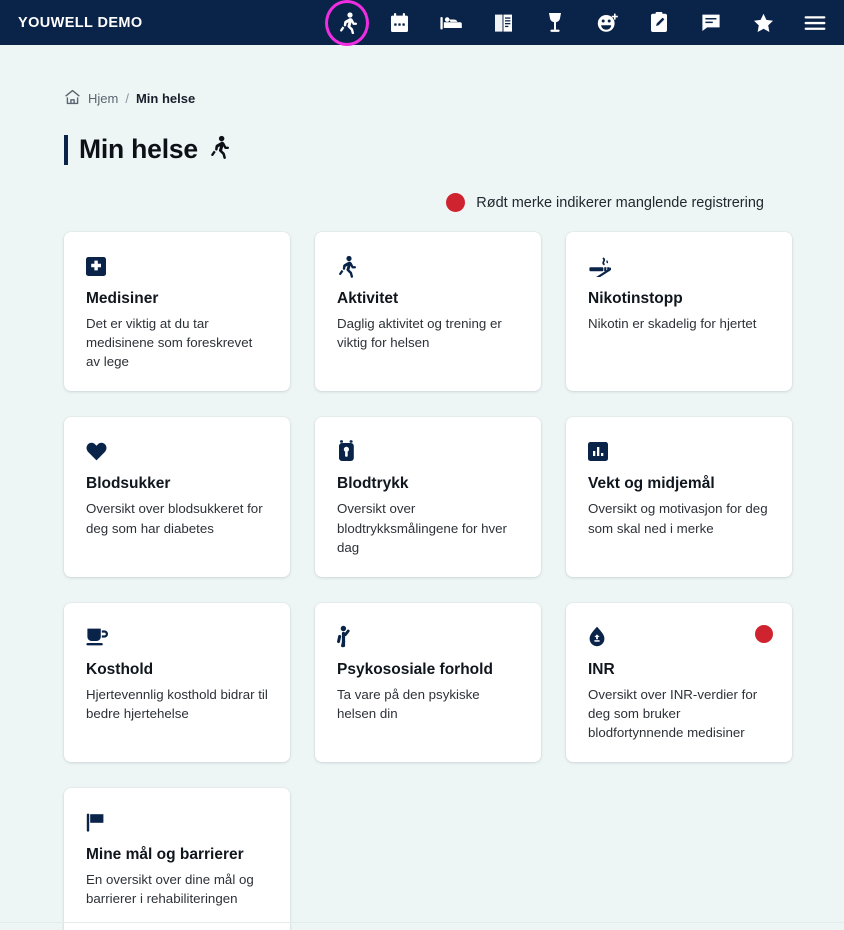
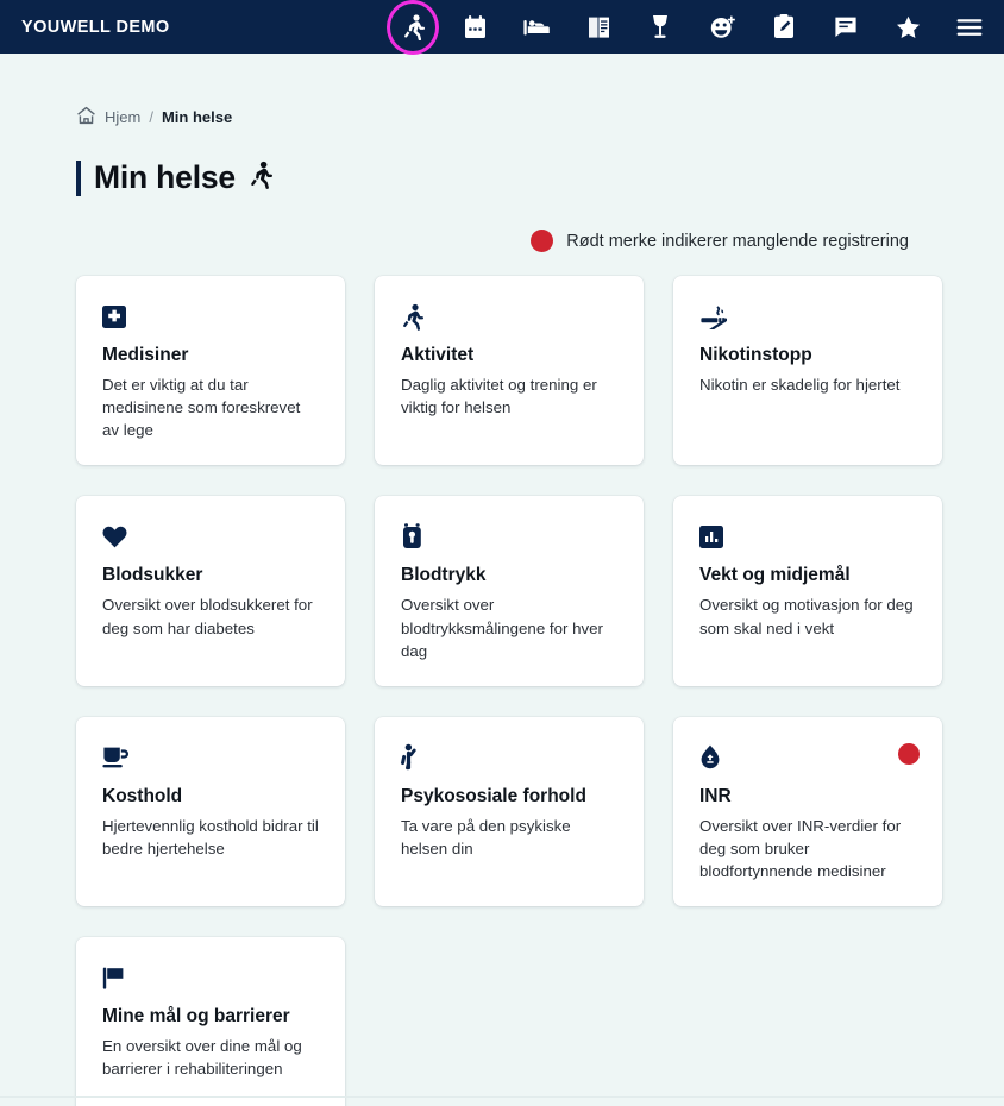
  YOUWELL DEMO
  Hjem
  /
  Min helse
  Min helse
  Rødt merke indikerer manglende registrering
  Medisiner
  Det er viktig at du tar medisinene som foreskrevet av lege
  Aktivitet
  Daglig aktivitet og trening er viktig for helsen
  Nikotinstopp
  Nikotin er skadelig for hjertet
  Blodsukker
  Oversikt over blodsukkeret for deg som har diabetes
  Blodtrykk
  Oversikt over blodtrykksmålingene for hver dag
  Vekt og midjemål
- Oversikt og motivasjon for deg som skal ned i merke
+ Oversikt og motivasjon for deg som skal ned i vekt
  Kosthold
  Hjertevennlig kosthold bidrar til bedre hjertehelse
  Psykososiale forhold
  Ta vare på den psykiske helsen din
  INR
  Oversikt over INR-verdier for deg som bruker blodfortynnende medisiner
  Mine mål og barrierer
  En oversikt over dine mål og barrierer i rehabiliteringen
